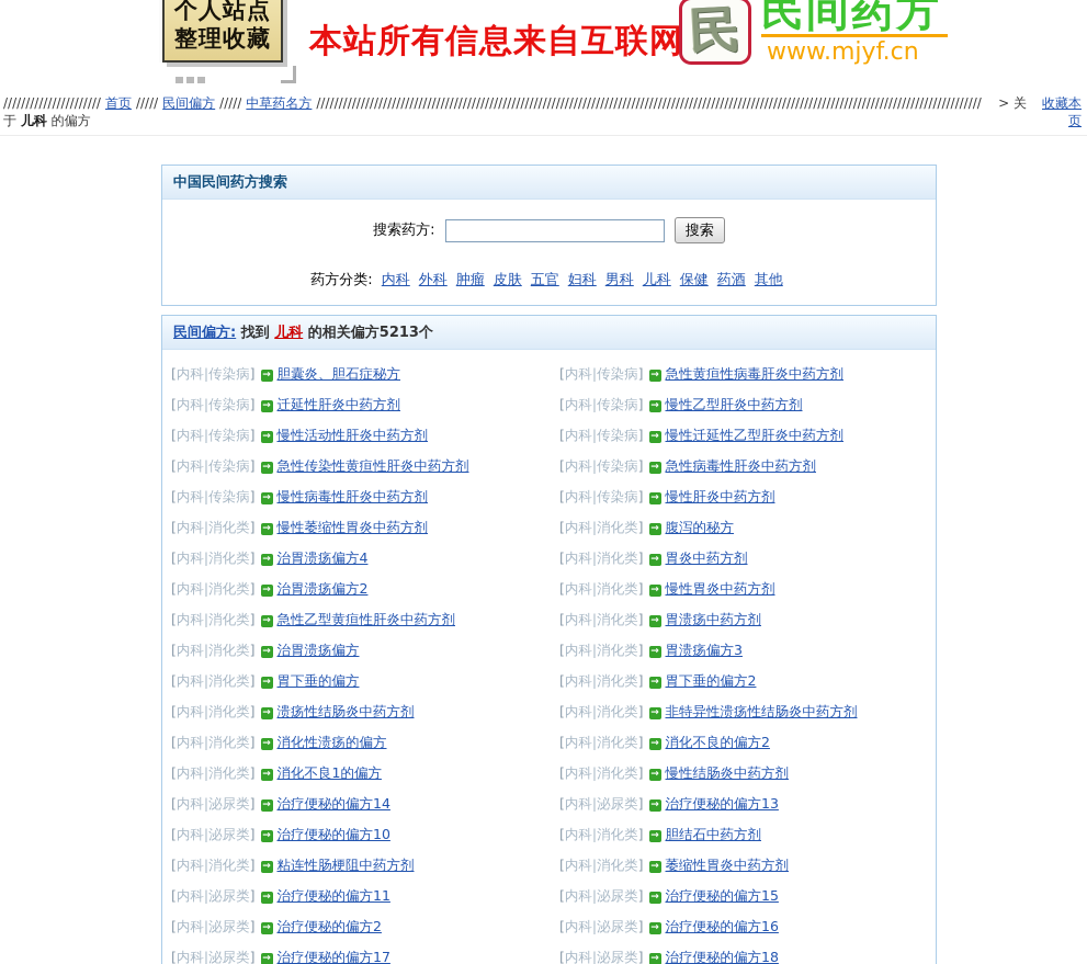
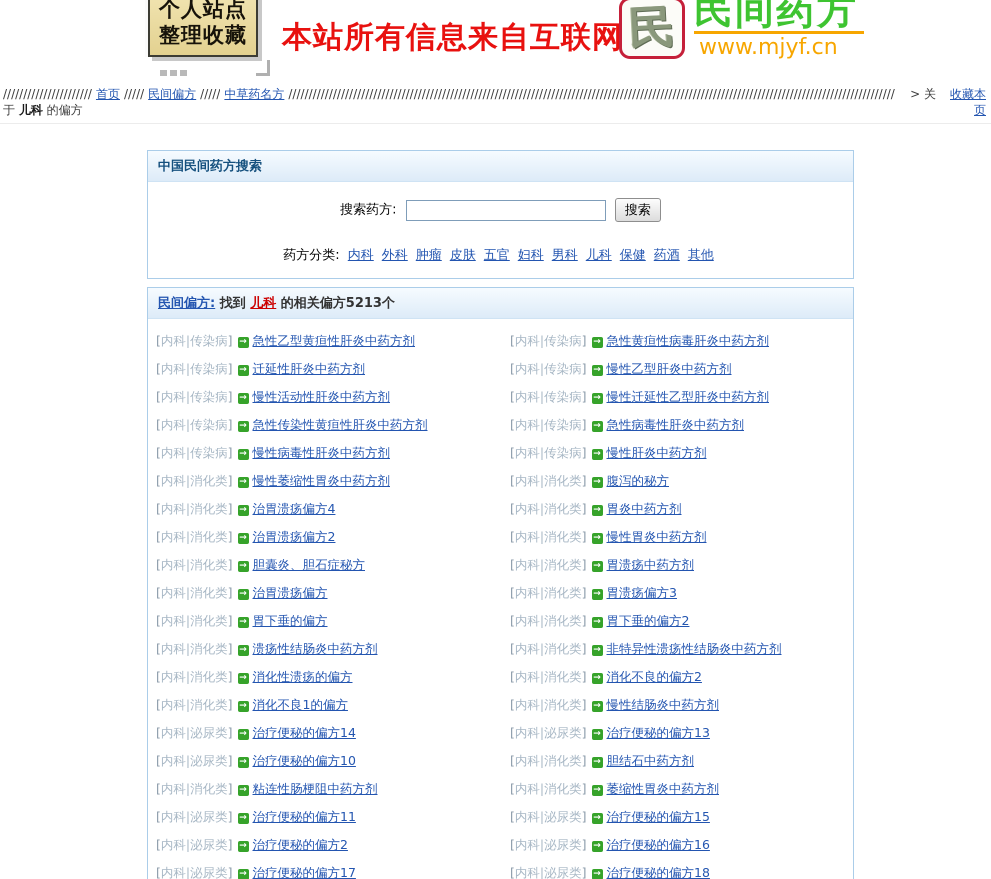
  个人站点
  整理收藏
  本站所有信息来自互联网
  民间药方
  www.mjyf.cn
  //////////////////////
  首页
  /////
  民间偏方
  /////
  中草药名方
  //////////////////////////////////////////////////////////////////////////////////////////////////////////////////////////////////////////////////////
  > 关
  收藏本
  于 儿科 的偏方
  页
  中国民间药方搜索
  搜索药方: 搜索
  药方分类: 内科 外科 肿瘤 皮肤 五官 妇科 男科 儿科 保健 药酒 其他
  民间偏方: 找到 儿科 的相关偏方5213个
- [内科|传染病] → 胆囊炎、胆石症秘方
+ [内科|传染病] → 急性乙型黄疸性肝炎中药方剂
  [内科|传染病] → 急性黄疸性病毒肝炎中药方剂
  [内科|传染病] → 迁延性肝炎中药方剂
  [内科|传染病] → 慢性乙型肝炎中药方剂
  [内科|传染病] → 慢性活动性肝炎中药方剂
  [内科|传染病] → 慢性迁延性乙型肝炎中药方剂
  [内科|传染病] → 急性传染性黄疸性肝炎中药方剂
  [内科|传染病] → 急性病毒性肝炎中药方剂
  [内科|传染病] → 慢性病毒性肝炎中药方剂
  [内科|传染病] → 慢性肝炎中药方剂
  [内科|消化类] → 慢性萎缩性胃炎中药方剂
  [内科|消化类] → 腹泻的秘方
  [内科|消化类] → 治胃溃疡偏方4
  [内科|消化类] → 胃炎中药方剂
  [内科|消化类] → 治胃溃疡偏方2
  [内科|消化类] → 慢性胃炎中药方剂
- [内科|消化类] → 急性乙型黄疸性肝炎中药方剂
+ [内科|消化类] → 胆囊炎、胆石症秘方
  [内科|消化类] → 胃溃疡中药方剂
  [内科|消化类] → 治胃溃疡偏方
  [内科|消化类] → 胃溃疡偏方3
  [内科|消化类] → 胃下垂的偏方
  [内科|消化类] → 胃下垂的偏方2
  [内科|消化类] → 溃疡性结肠炎中药方剂
  [内科|消化类] → 非特异性溃疡性结肠炎中药方剂
  [内科|消化类] → 消化性溃疡的偏方
  [内科|消化类] → 消化不良的偏方2
  [内科|消化类] → 消化不良1的偏方
  [内科|消化类] → 慢性结肠炎中药方剂
  [内科|泌尿类] → 治疗便秘的偏方14
  [内科|泌尿类] → 治疗便秘的偏方13
  [内科|泌尿类] → 治疗便秘的偏方10
  [内科|消化类] → 胆结石中药方剂
  [内科|消化类] → 粘连性肠梗阻中药方剂
  [内科|消化类] → 萎缩性胃炎中药方剂
  [内科|泌尿类] → 治疗便秘的偏方11
  [内科|泌尿类] → 治疗便秘的偏方15
  [内科|泌尿类] → 治疗便秘的偏方2
  [内科|泌尿类] → 治疗便秘的偏方16
  [内科|泌尿类] → 治疗便秘的偏方17
  [内科|泌尿类] → 治疗便秘的偏方18
